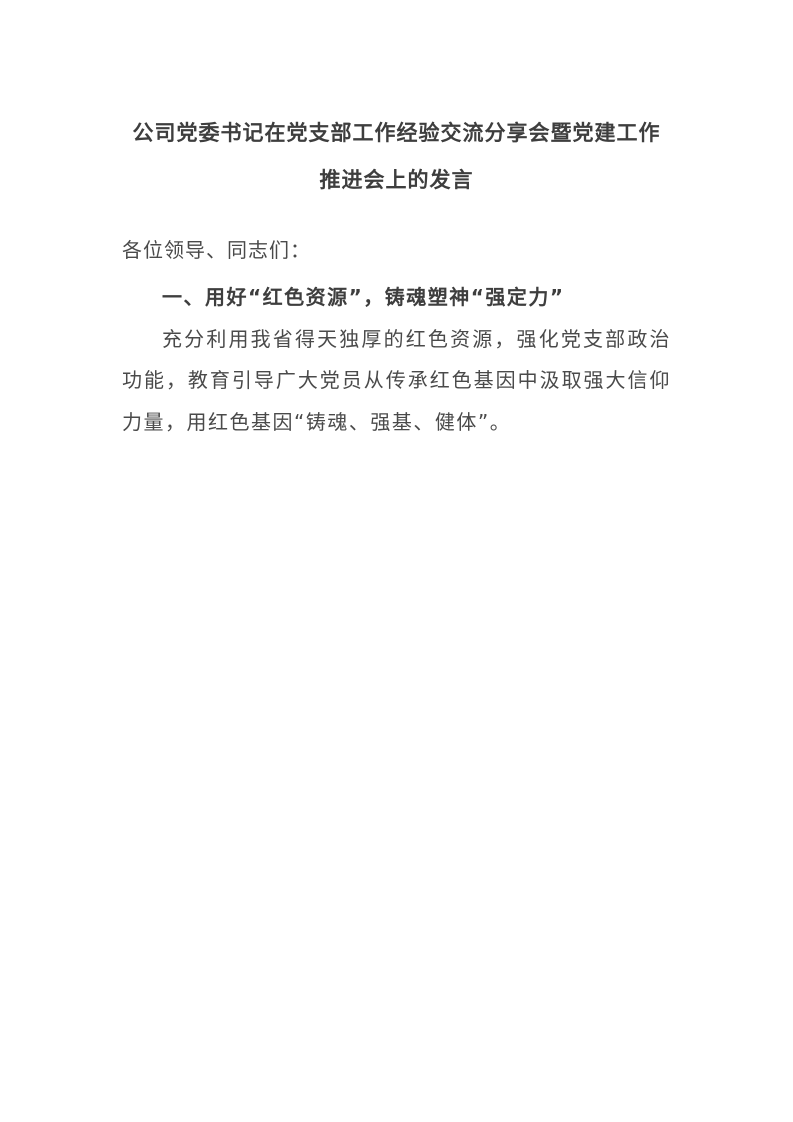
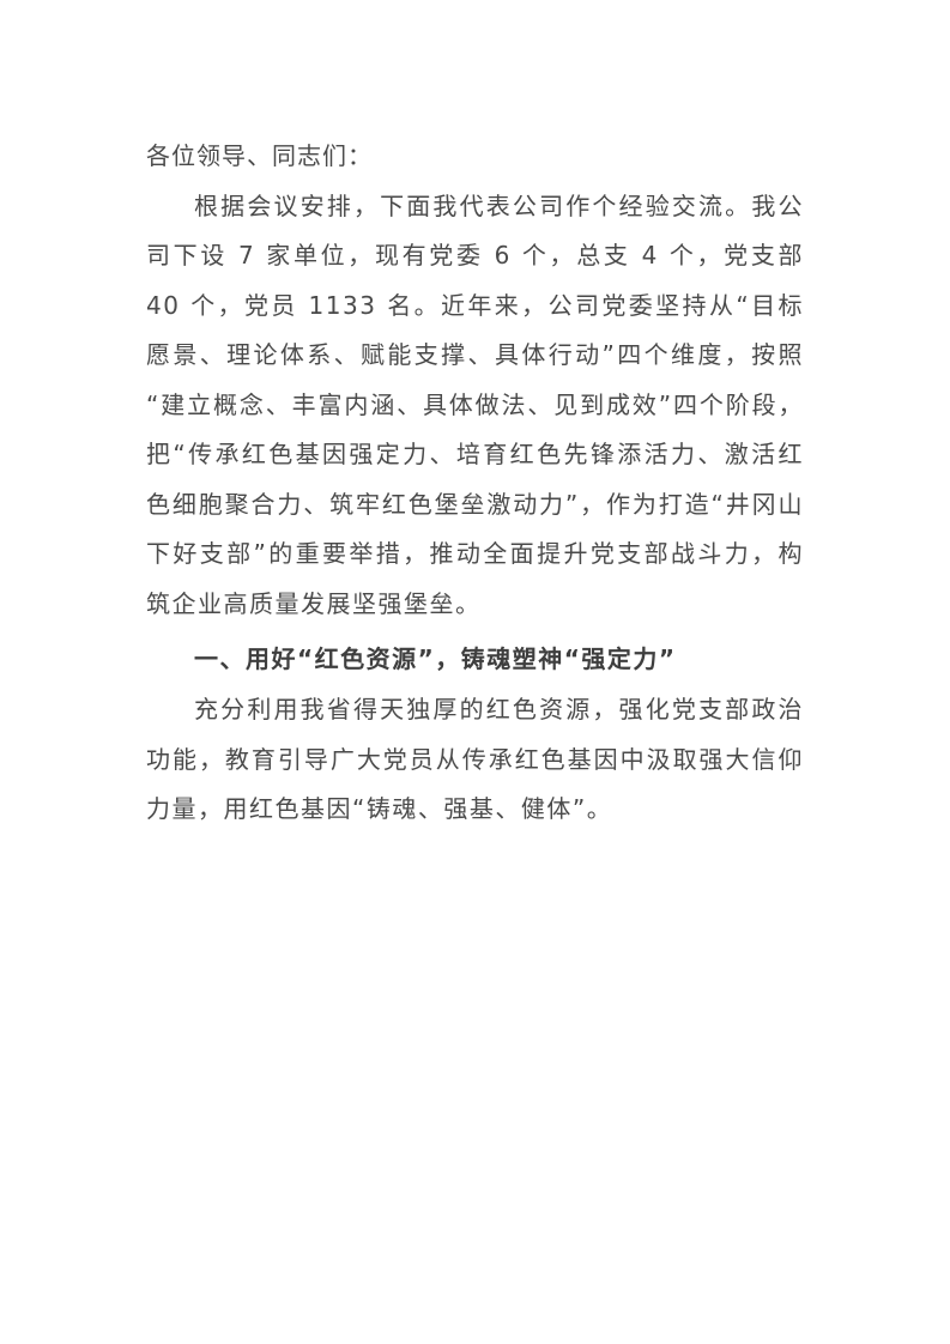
- 公司党委书记在党支部工作经验交流分享会暨党建工作推进会上的发言
  各位领导、同志们：
+ 根据会议安排，下面我代表公司作个经验交流。我公司下设 7 家单位，现有党委 6 个，总支 4 个，党支部 40 个，党员 1133 名。近年来，公司党委坚持从“目标愿景、理论体系、赋能支撑、具体行动”四个维度，按照“建立概念、丰富内涵、具体做法、见到成效”四个阶段，把“传承红色基因强定力、培育红色先锋添活力、激活红色细胞聚合力、筑牢红色堡垒激动力”，作为打造“井冈山下好支部”的重要举措，推动全面提升党支部战斗力，构筑企业高质量发展坚强堡垒。
  一、用好“红色资源”，铸魂塑神“强定力”
  充分利用我省得天独厚的红色资源，强化党支部政治功能，教育引导广大党员从传承红色基因中汲取强大信仰力量，用红色基因“铸魂、强基、健体”。
